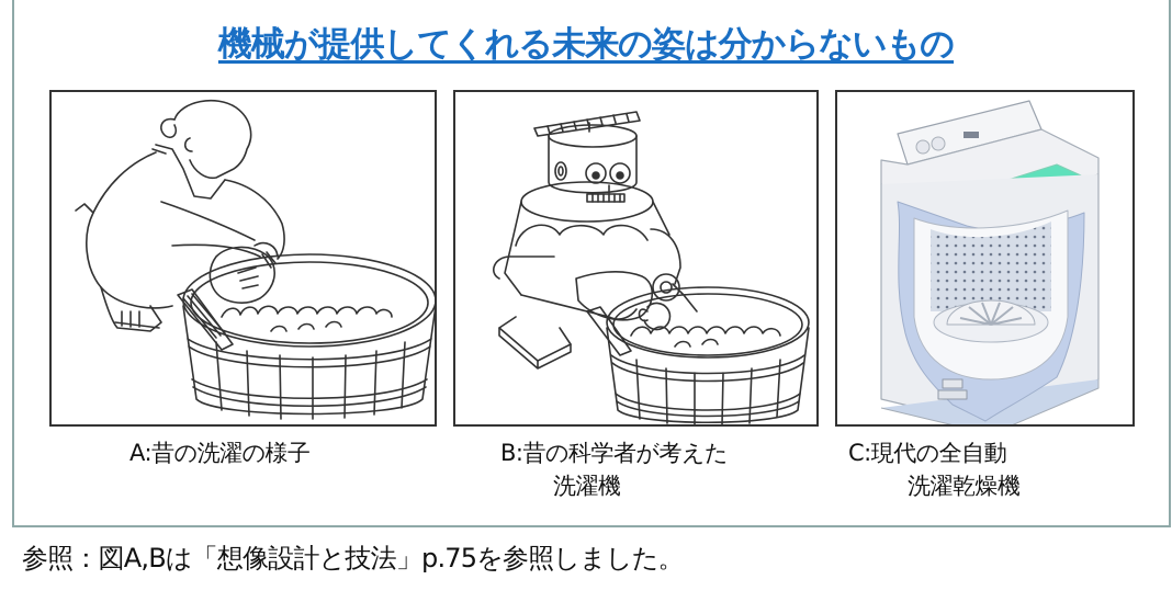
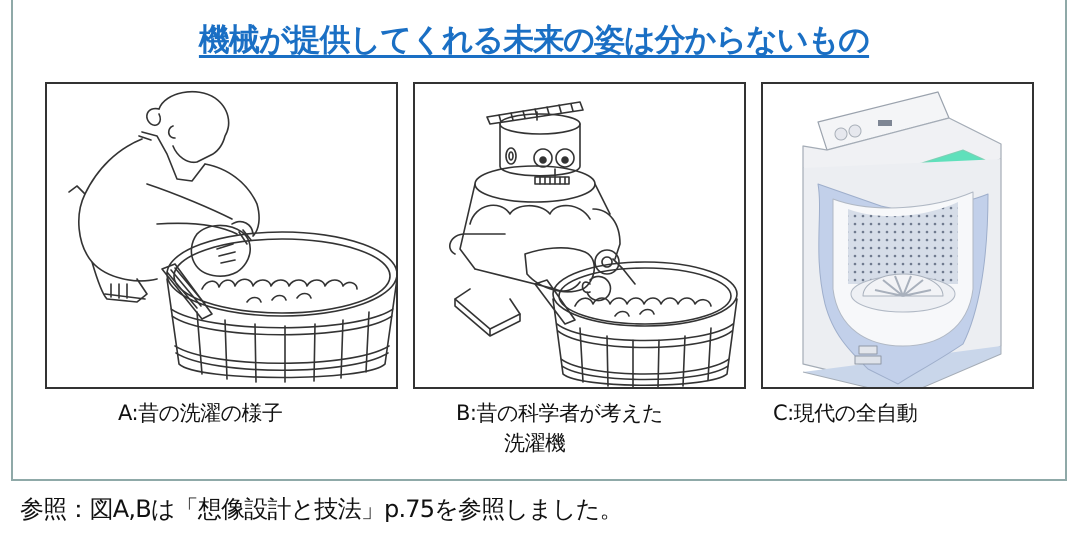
  機械が提供してくれる未来の姿は分からないもの
  A:昔の洗濯の様子
  B:昔の科学者が考えた
  洗濯機
  C:現代の全自動
- 洗濯乾燥機
  参照：図A,Bは「想像設計と技法」p.75を参照しました。
